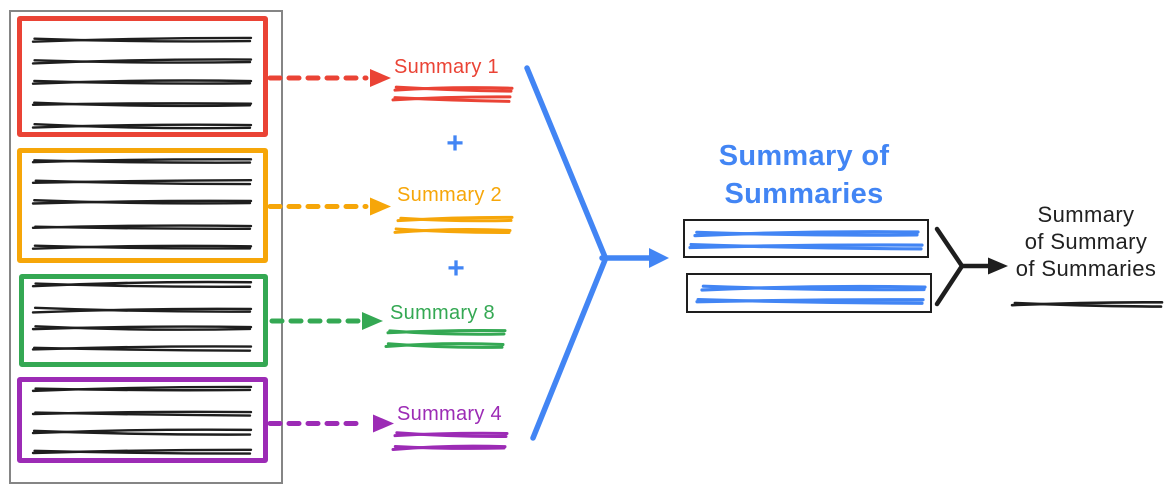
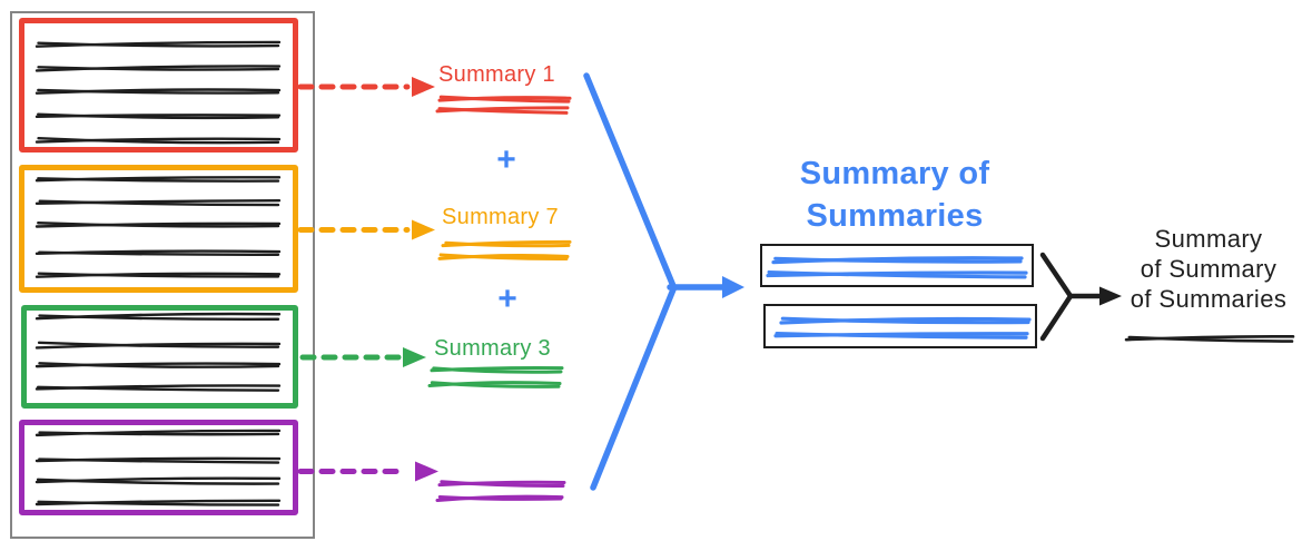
  Summary 1
- Summary 2
+ Summary 7
- Summary 8
+ Summary 3
- Summary 4
  +
  +
  Summary of Summaries
  Summary
  of Summary
  of Summaries
